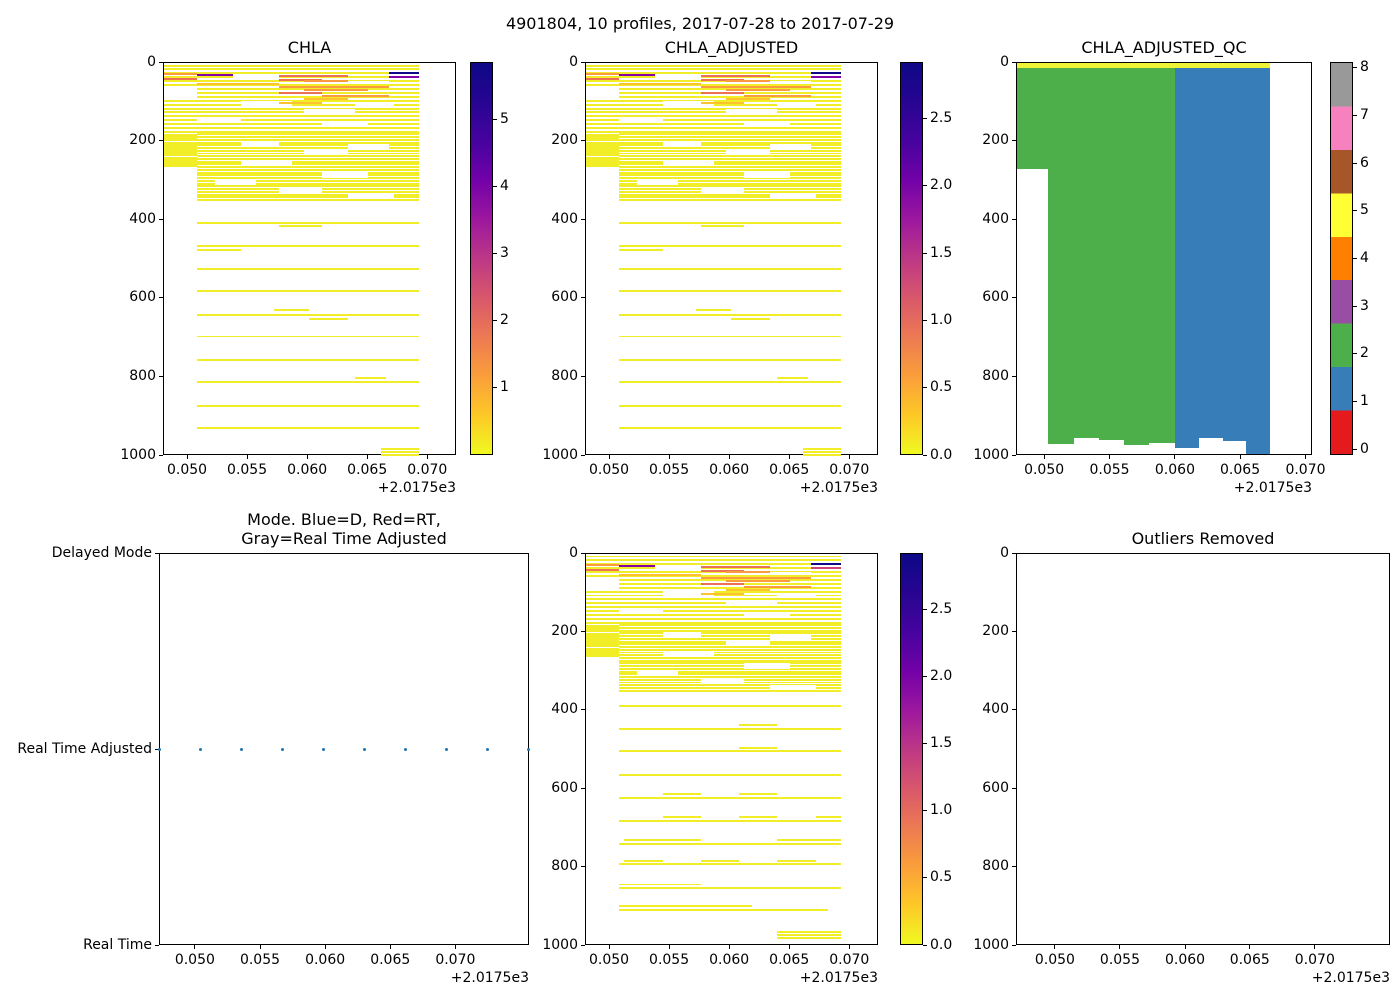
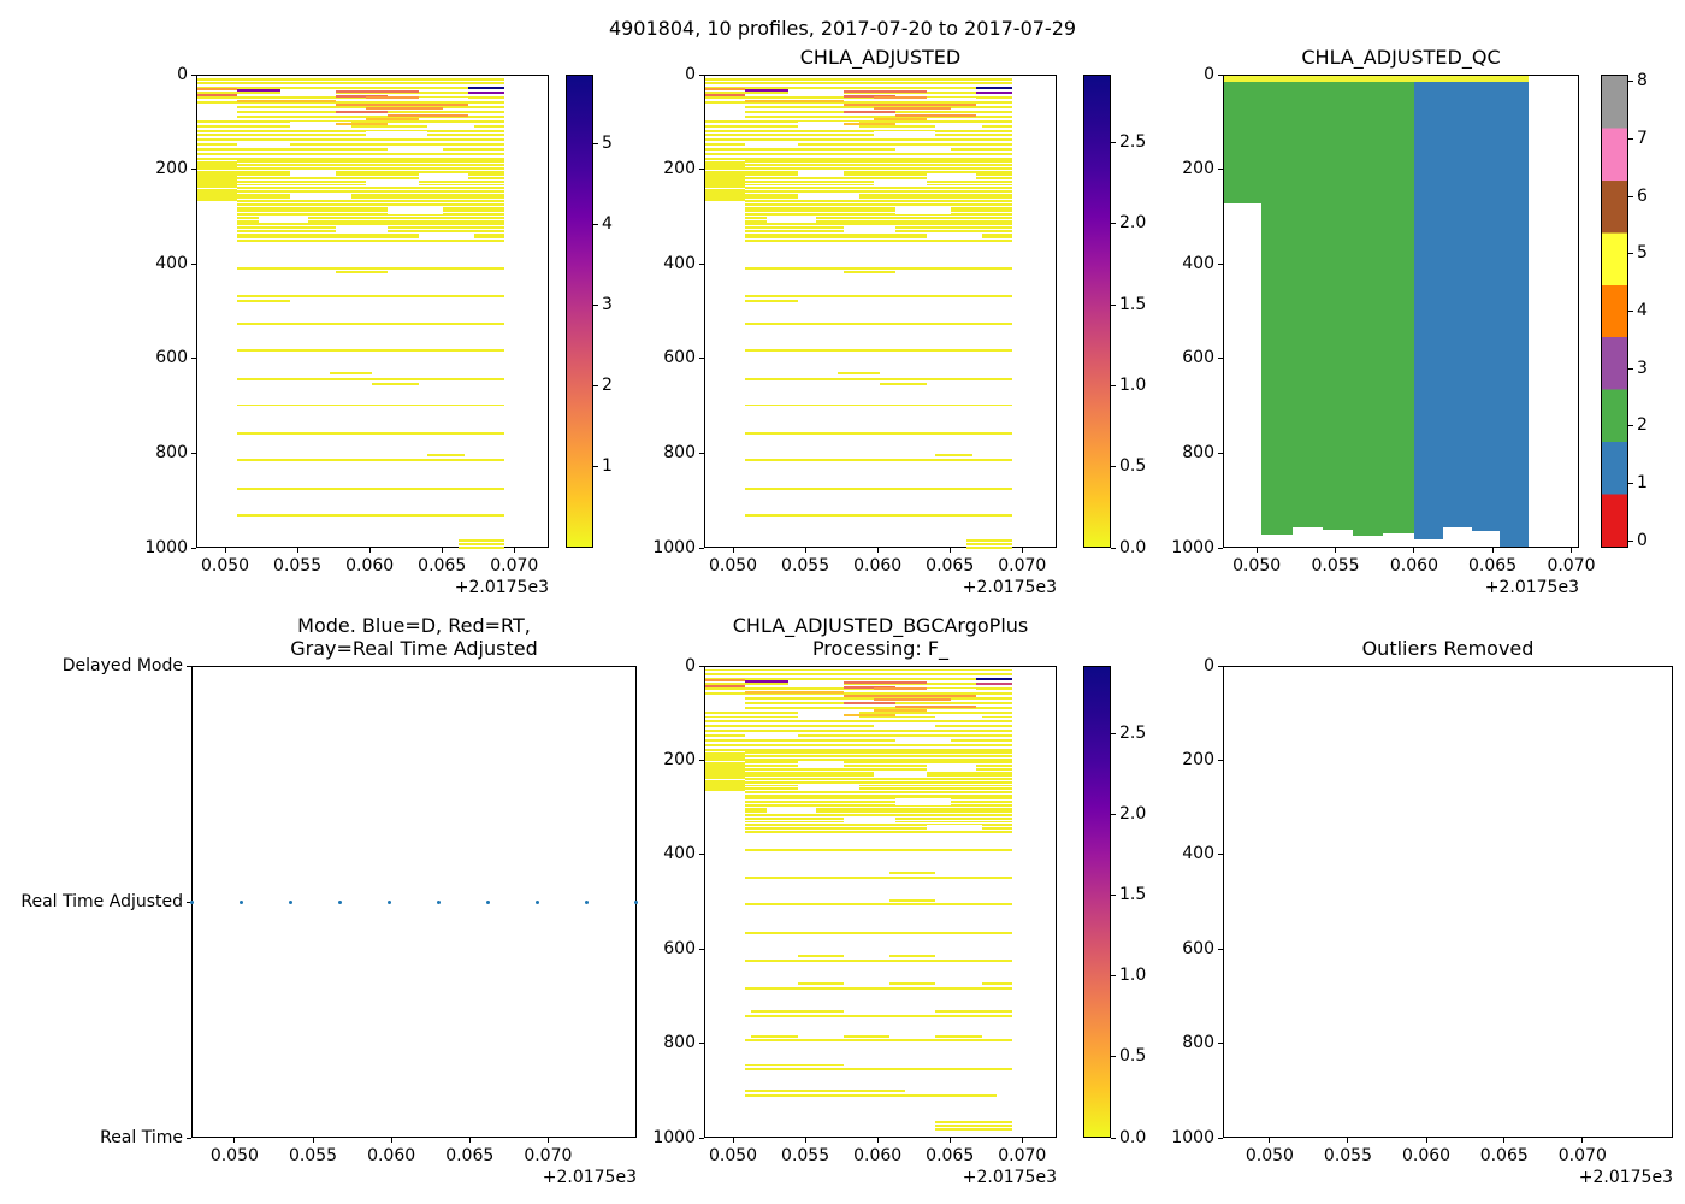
- 4901804, 10 profiles, 2017-07-28 to 2017-07-29
+ 4901804, 10 profiles, 2017-07-20 to 2017-07-29
- CHLA
  0.050
  0.055
  0.060
  0.065
  0.070
  +2.0175e3
  0
  200
  400
  600
  800
  1000
  CHLA_ADJUSTED
  0.050
  0.055
  0.060
  0.065
  0.070
  +2.0175e3
  0
  200
  400
  600
  800
  1000
  CHLA_ADJUSTED_QC
  0.050
  0.055
  0.060
  0.065
  0.070
  +2.0175e3
  0
  200
  400
  600
  800
  1000
  Mode. Blue=D, Red=RT,
  Gray=Real Time Adjusted
  0.050
  0.055
  0.060
  0.065
  0.070
  +2.0175e3
  Delayed Mode
  Real Time Adjusted
  Real Time
+ CHLA_ADJUSTED_BGCArgoPlus
+ Processing: F_
  0.050
  0.055
  0.060
  0.065
  0.070
  +2.0175e3
  0
  200
  400
  600
  800
  1000
  Outliers Removed
  0.050
  0.055
  0.060
  0.065
  0.070
  +2.0175e3
  0
  200
  400
  600
  800
  1000
  1
  2
  3
  4
  5
  0.0
  0.5
  1.0
  1.5
  2.0
  2.5
  0
  1
  2
  3
  4
  5
  6
  7
  8
  0.0
  0.5
  1.0
  1.5
  2.0
  2.5
